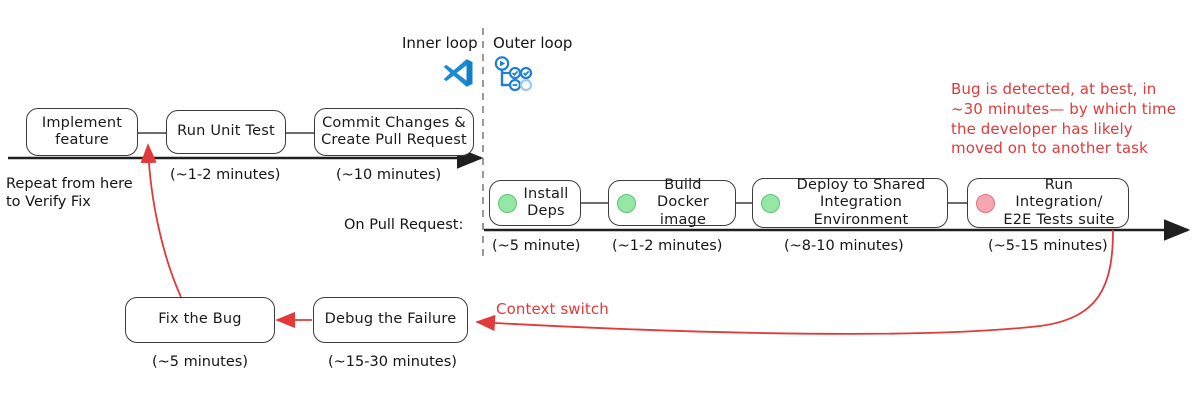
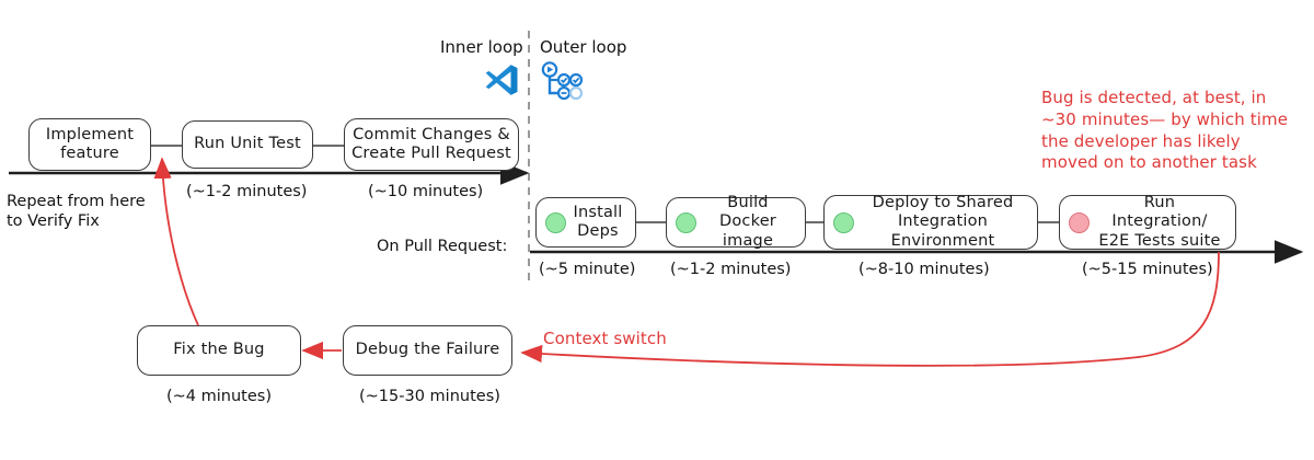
  Implement
  feature
  Run Unit Test
  (~1-2 minutes)
  Commit Changes &
  Create Pull Request
  (~10 minutes)
  Repeat from here
  to Verify Fix
  Inner loop
  Outer loop
  On Pull Request:
  Install
  Deps
  (~5 minute)
  Build
  Docker image
  (~1-2 minutes)
  Deploy to Shared
  Integration Environment
  (~8-10 minutes)
  Run Integration/
  E2E Tests suite
  (~5-15 minutes)
  Bug is detected, at best, in
  ~30 minutes— by which time
  the developer has likely
  moved on to another task
  Fix the Bug
- (~5 minutes)
+ (~4 minutes)
  Debug the Failure
  (~15-30 minutes)
  Context switch
